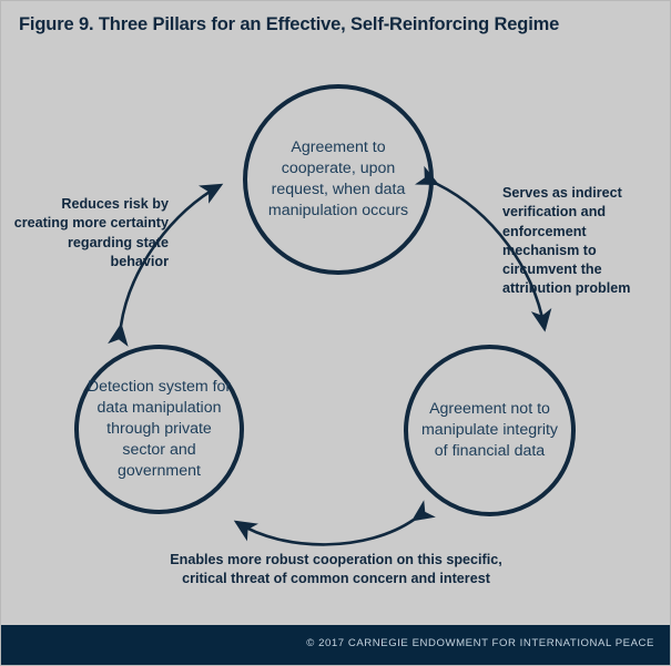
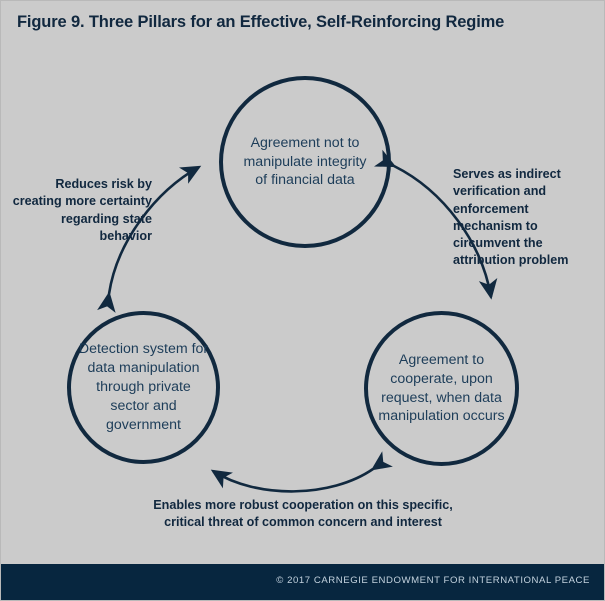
  Figure 9. Three Pillars for an Effective, Self-Reinforcing Regime
- Agreement to cooperate, upon request, when data manipulation occurs
+ Agreement not to manipulate integrity of financial data
  Detection system for data manipulation through private sector and government
- Agreement not to manipulate integrity of financial data
+ Agreement to cooperate, upon request, when data manipulation occurs
  Reduces risk by creating more certainty regarding state behavior
  Serves as indirect verification and enforcement mechanism to circumvent the attribution problem
  Enables more robust cooperation on this specific, critical threat of common concern and interest
  © 2017 CARNEGIE ENDOWMENT FOR INTERNATIONAL PEACE
